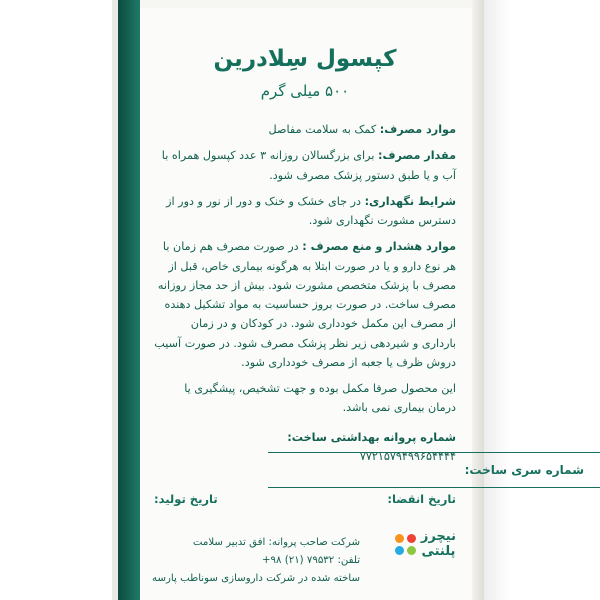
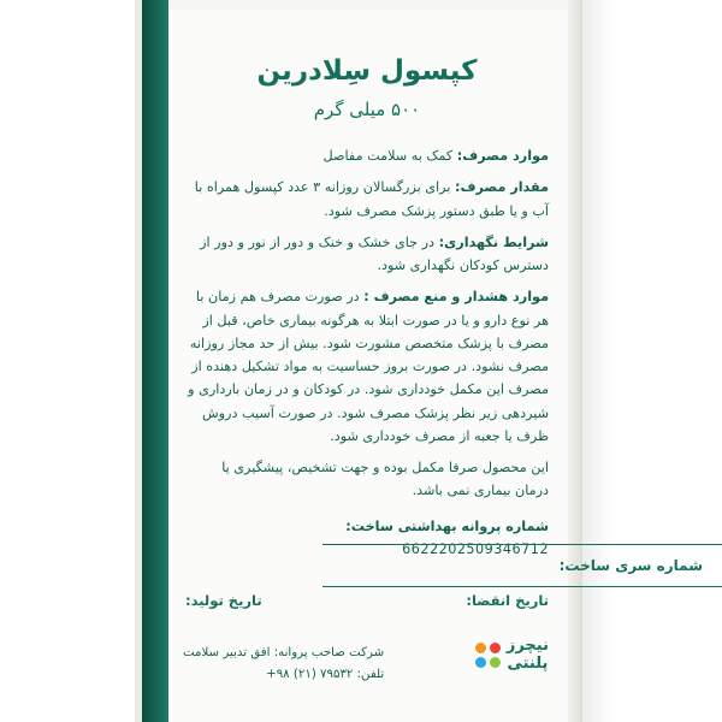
  کپسول سِلادرین
  ۵۰۰ میلی گرم
  موارد مصرف: کمک به سلامت مفاصل
  مقدار مصرف: برای بزرگسالان روزانه ۳ عدد کپسول همراه با آب و یا طبق دستور پزشک مصرف شود.
- شرایط نگهداری: در جای خشک و خنک و دور از نور و دور از دسترس مشورت نگهداری شود.
+ شرایط نگهداری: در جای خشک و خنک و دور از نور و دور از دسترس کودکان نگهداری شود.
- موارد هشدار و منع مصرف : در صورت مصرف هم زمان با هر نوع دارو و یا در صورت ابتلا به هرگونه بیماری خاص، قبل از مصرف با پزشک متخصص مشورت شود. بیش از حد مجاز روزانه مصرف ساخت. در صورت بروز حساسیت به مواد تشکیل دهنده از مصرف این مکمل خودداری شود. در کودکان و در زمان بارداری و شیردهی زیر نظر پزشک مصرف شود. در صورت آسیب دروش ظرف یا جعبه از مصرف خودداری شود.
+ موارد هشدار و منع مصرف : در صورت مصرف هم زمان با هر نوع دارو و یا در صورت ابتلا به هرگونه بیماری خاص، قبل از مصرف با پزشک متخصص مشورت شود. بیش از حد مجاز روزانه مصرف نشود. در صورت بروز حساسیت به مواد تشکیل دهنده از مصرف این مکمل خودداری شود. در کودکان و در زمان بارداری و شیردهی زیر نظر پزشک مصرف شود. در صورت آسیب دروش ظرف یا جعبه از مصرف خودداری شود.
  این محصول صرفا مکمل بوده و جهت تشخیص، پیشگیری یا درمان بیماری نمی باشد.
  شماره پروانه بهداشتی ساخت:
- ۷۷۲۱۵۷۹۴۹۹۶۵۴۴۴۴
+ 6622202509346712
  شماره سری ساخت:
  تاریخ انقضا:
  تاریخ تولید:
  شرکت صاحب پروانه: افق تدبیر سلامت
  تلفن: ۷۹۵۳۲ (۲۱) ۹۸+
- ساخته شده در شرکت داروسازی سوناطب پارسه
  نیچرز
  پلنتی
